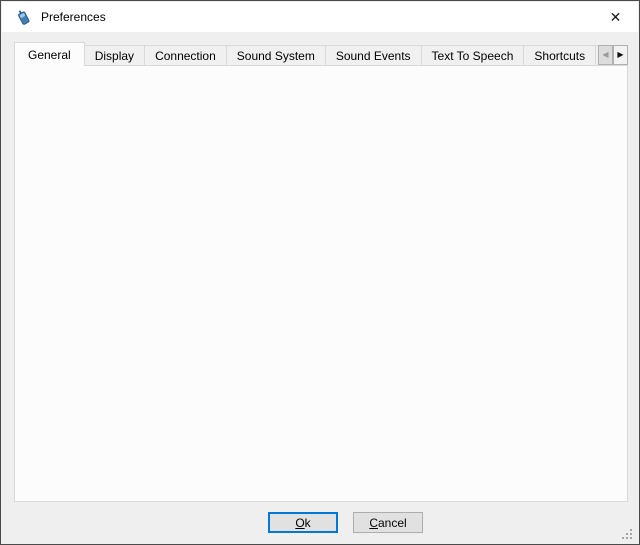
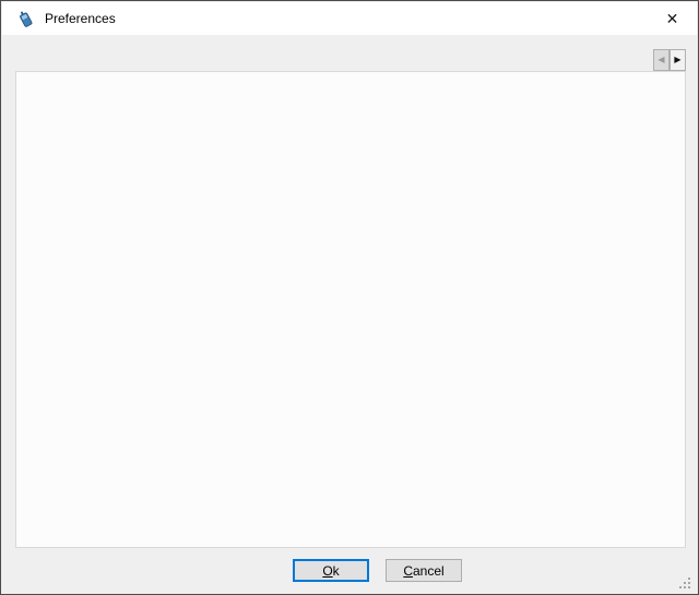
  Preferences
  ✕
- General
- Display
- Connection
- Sound System
- Sound Events
- Text To Speech
- Shortcuts
  ◀
  ▶
  Ok
  Cancel
